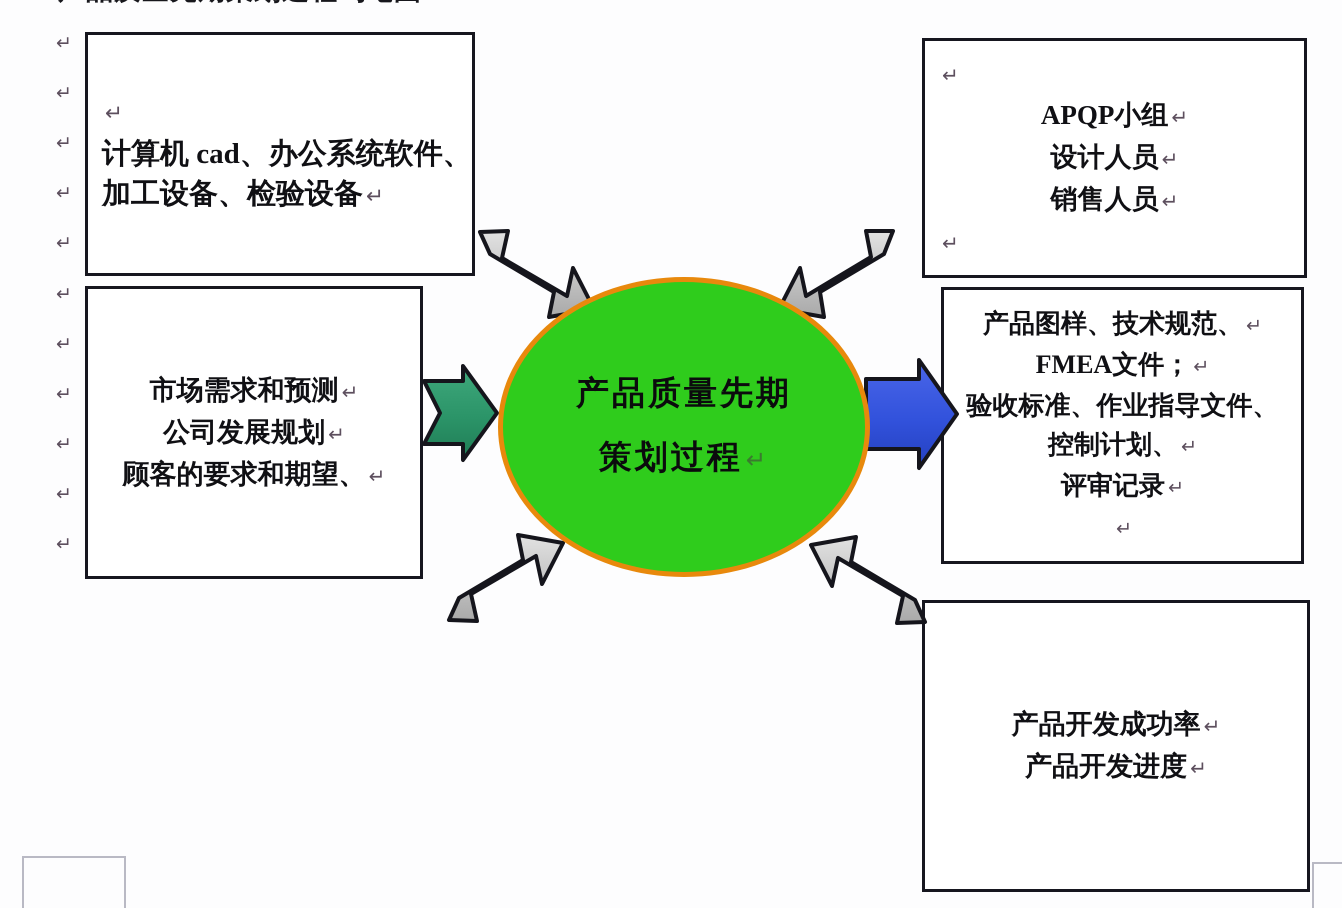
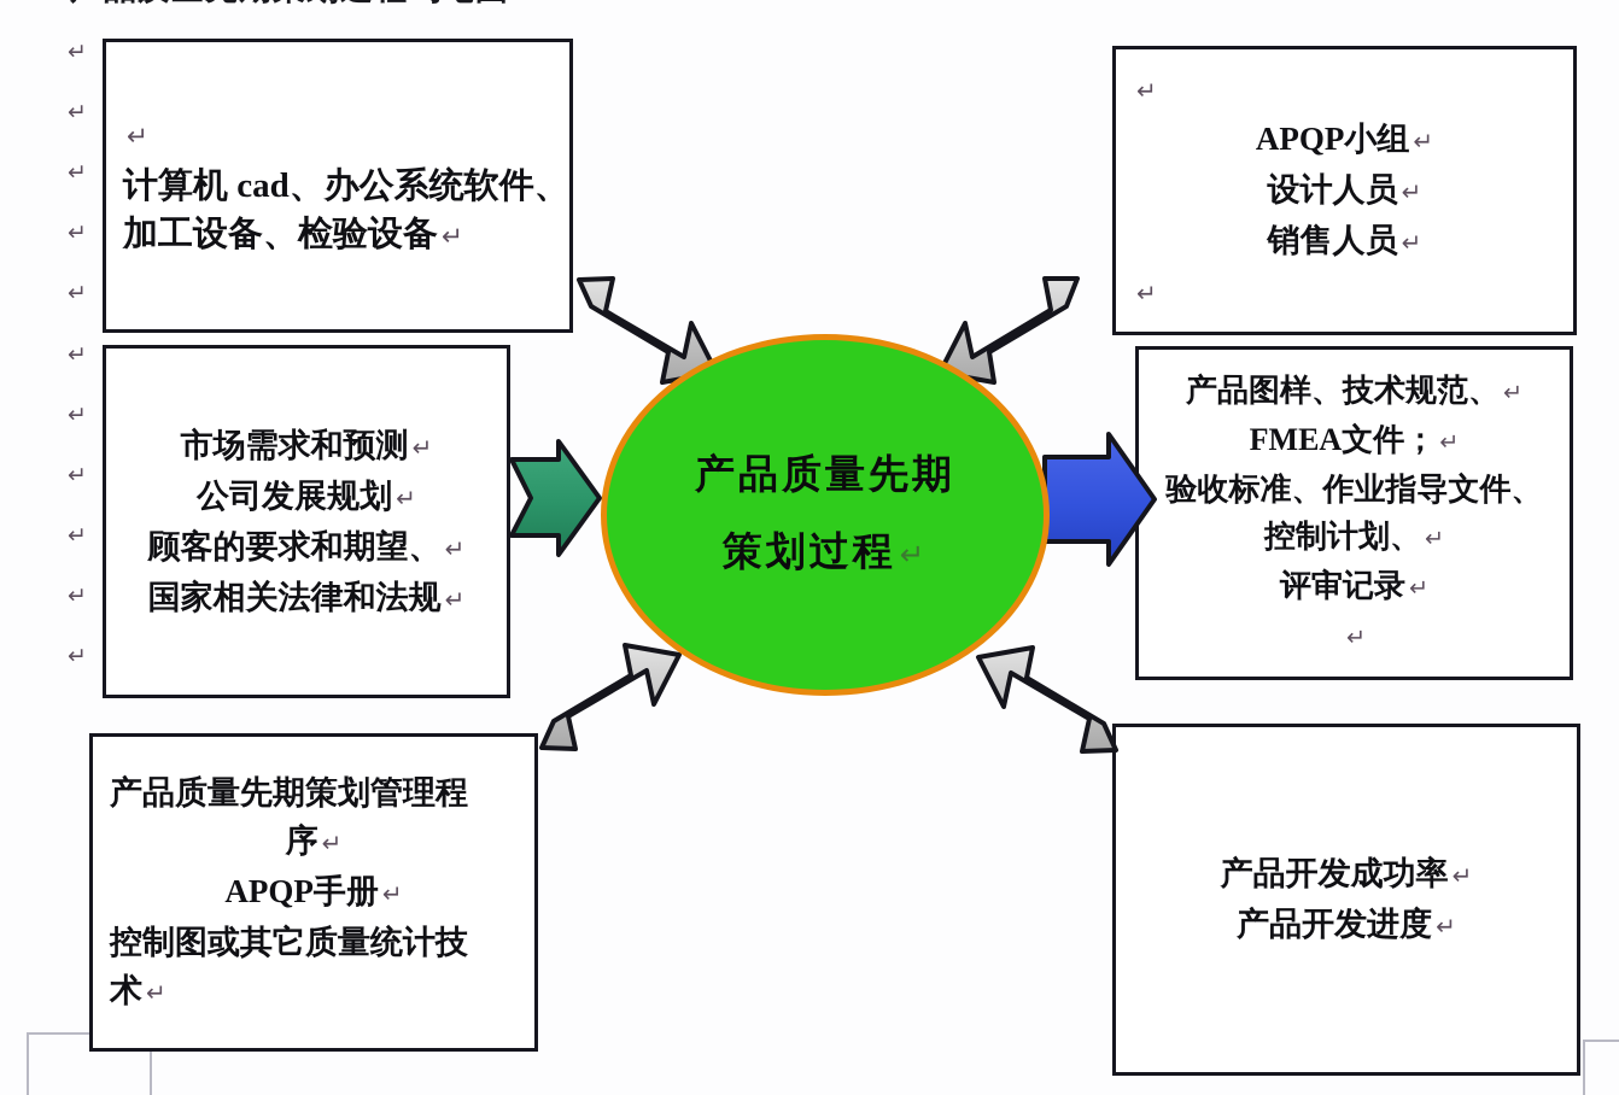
  ↵
  ↵
  ↵
  ↵
  ↵
  ↵
  ↵
  ↵
  ↵
  ↵
  ↵
  ↵
  计算机 cad、办公系统软件、
  加工设备、检验设备↵
  市场需求和预测 ↵
  公司发展规划 ↵
  顾客的要求和期望、 ↵
+ 国家相关法律和法规 ↵
+ 产品质量先期策划管理程
+ 序 ↵
+ APQP手册 ↵
+ 控制图或其它质量统计技
+ 术 ↵
  ↵
  APQP小组 ↵
  设计人员 ↵
  销售人员 ↵
  ↵
  产品图样、技术规范、 ↵
  FMEA文件； ↵
  验收标准、作业指导文件、
  控制计划、 ↵
  评审记录 ↵
  ↵
  产品开发成功率 ↵
  产品开发进度 ↵
  产品质量先期
  策划过程↵
